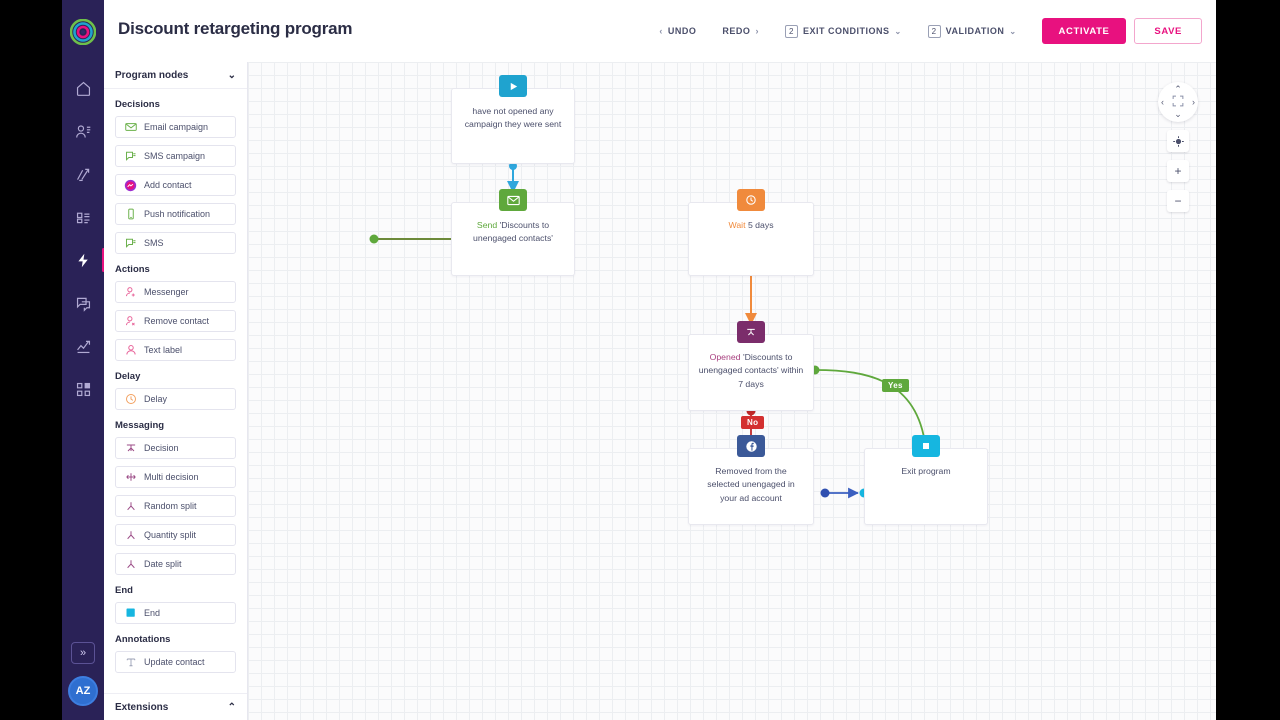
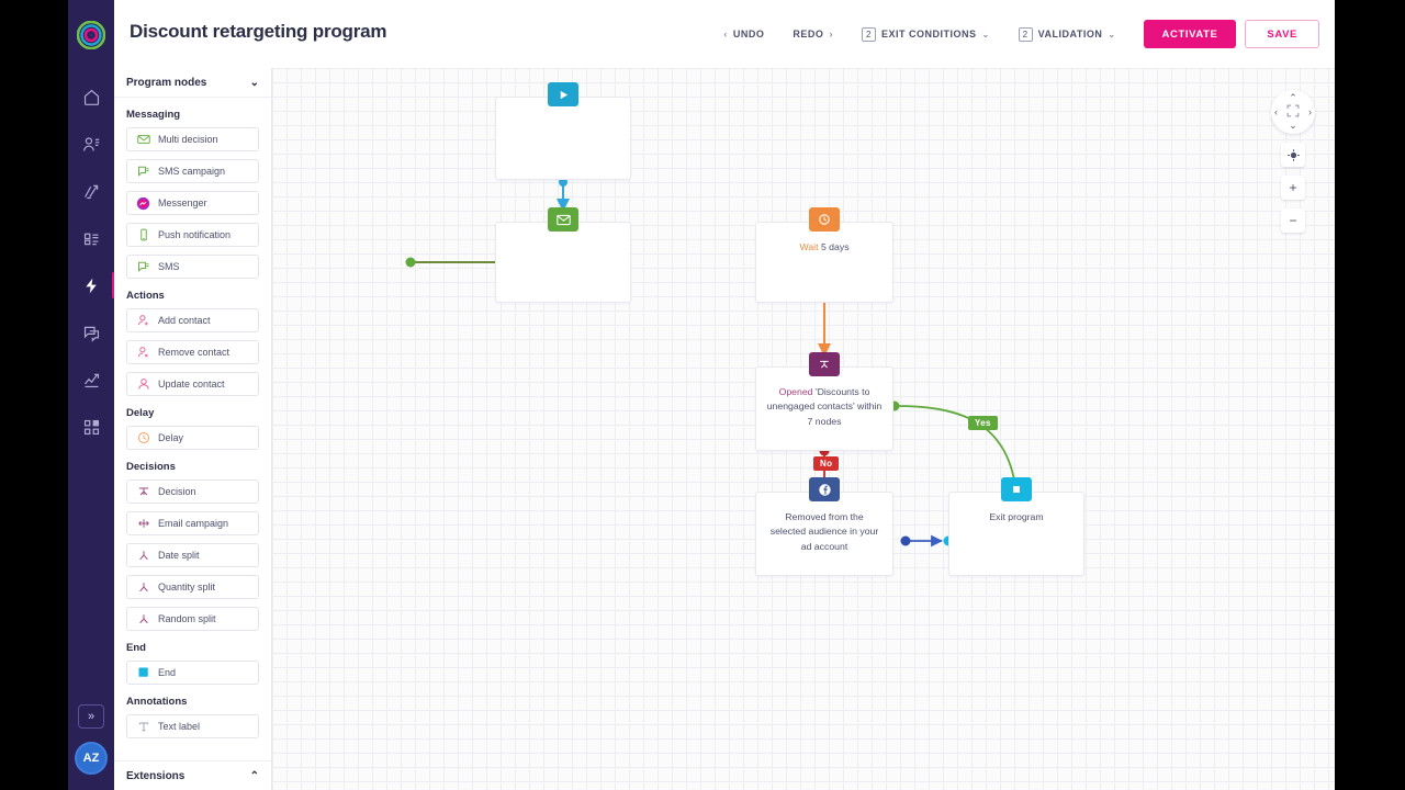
  »
  AZ
  Discount retargeting program
  ‹
  UNDO
  REDO
  ›
  2
  EXIT CONDITIONS
  ⌄
  2
  VALIDATION
  ⌄
  ACTIVATE
  SAVE
  Program nodes
  ⌄
- Decisions
+ Messaging
- Email campaign
+ Multi decision
  SMS campaign
- Add contact
+ Messenger
  Push notification
  SMS
  Actions
- Messenger
+ Add contact
  Remove contact
- Text label
+ Update contact
  Delay
  Delay
- Messaging
+ Decisions
  Decision
- Multi decision
+ Email campaign
- Random split
+ Date split
  Quantity split
- Date split
+ Random split
  End
  End
  Annotations
- Update contact
+ Text label
  Extensions
  ⌃
- have not opened any campaign they were sent
- Send 'Discounts to unengaged contacts'
  Wait 5 days
- Opened 'Discounts to unengaged contacts' within 7 days
+ Opened 'Discounts to unengaged contacts' within 7 nodes
- Removed from the selected unengaged in your ad account
+ Removed from the selected audience in your ad account
  Exit program
  Yes
  No
  ⌃
  ›
  ⌄
  ‹
  +
  −
